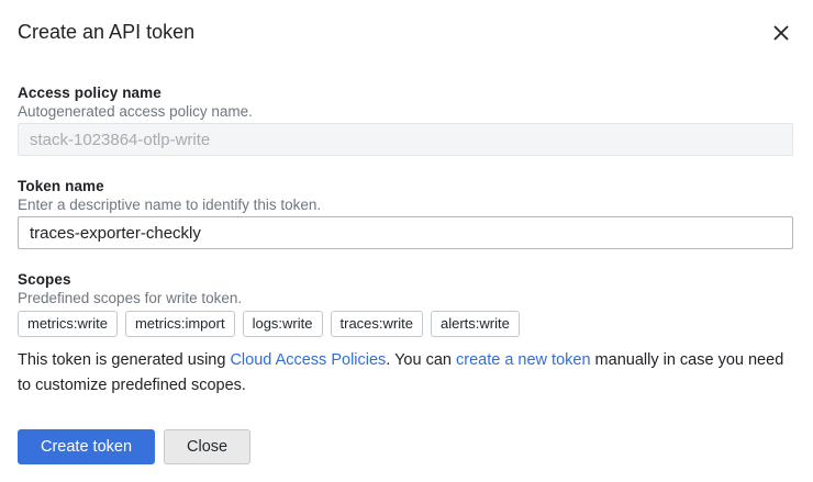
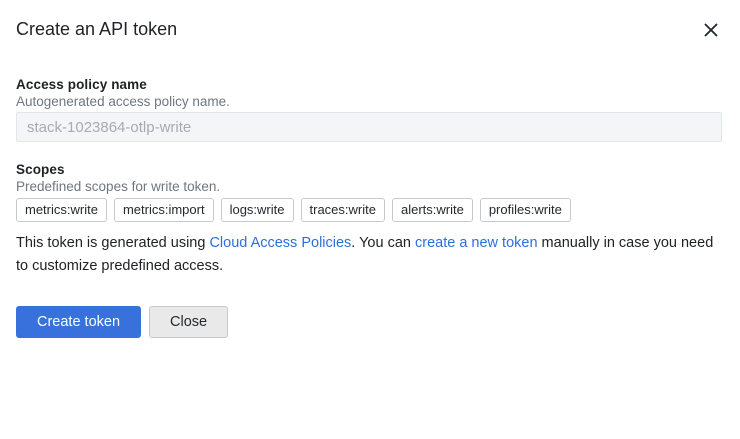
  Create an API token
  Access policy name
  Autogenerated access policy name.
  stack-1023864-otlp-write
- Token name
- Enter a descriptive name to identify this token.
- traces-exporter-checkly
  Scopes
  Predefined scopes for write token.
  metrics:write
  metrics:import
  logs:write
  traces:write
  alerts:write
+ profiles:write
- This token is generated using Cloud Access Policies. You can create a new token manually in case you need to customize predefined scopes.
+ This token is generated using Cloud Access Policies. You can create a new token manually in case you need to customize predefined access.
  Create token
  Close
